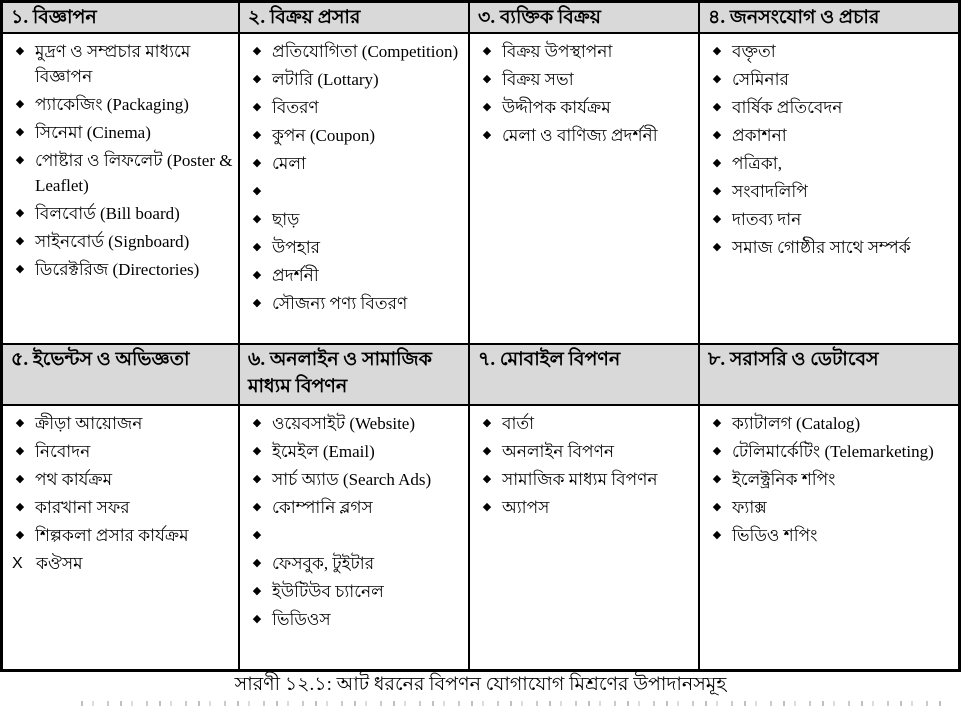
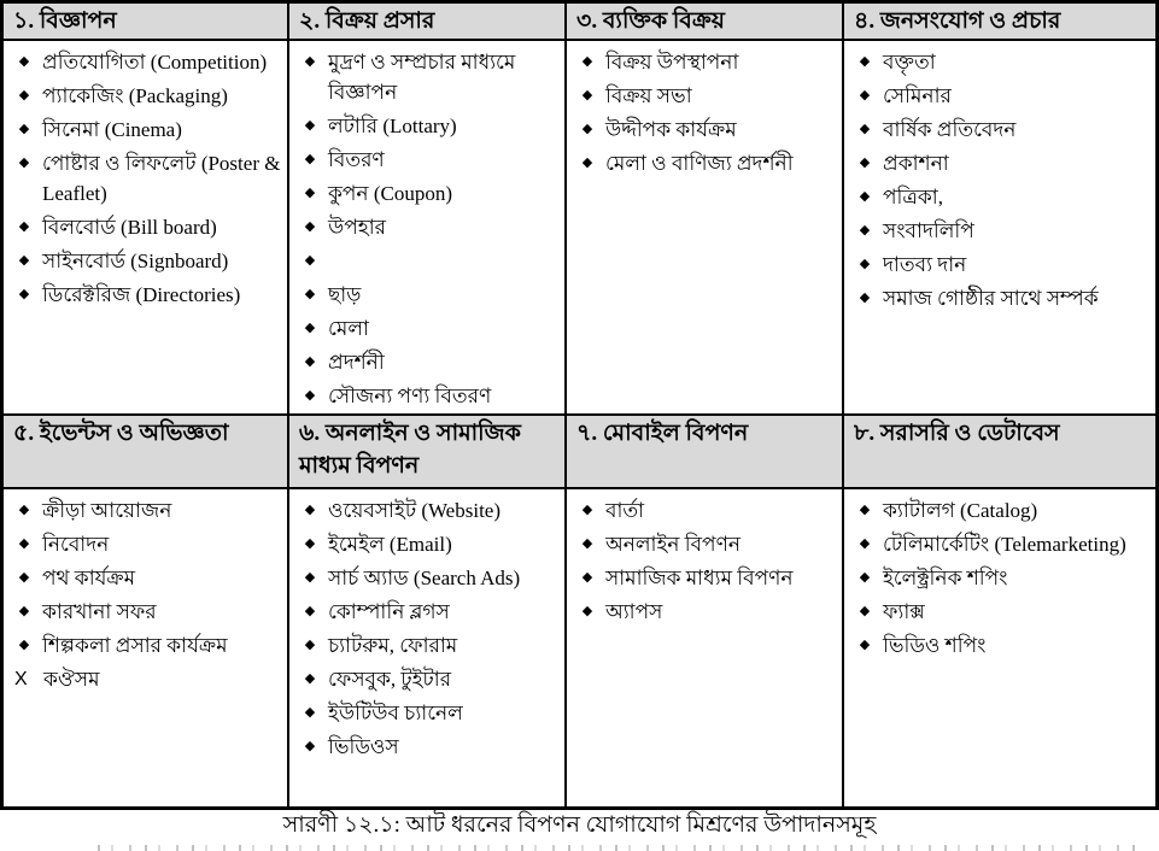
  ১. বিজ্ঞাপন
  ২. বিক্রয় প্রসার
  ৩. ব্যক্তিক বিক্রয়
  ৪. জনসংযোগ ও প্রচার
  ◆
- মুদ্রণ ও সম্প্রচার মাধ্যমে বিজ্ঞাপন
+ প্রতিযোগিতা (Competition)
  ◆
  প্যাকেজিং (Packaging)
  ◆
  সিনেমা (Cinema)
  ◆
  পোষ্টার ও লিফলেট (Poster & Leaflet)
  ◆
  বিলবোর্ড (Bill board)
  ◆
  সাইনবোর্ড (Signboard)
  ◆
  ডিরেক্টরিজ (Directories)
  ◆
- প্রতিযোগিতা (Competition)
+ মুদ্রণ ও সম্প্রচার মাধ্যমে বিজ্ঞাপন
  ◆
  লটারি (Lottary)
  ◆
  বিতরণ
  ◆
  কুপন (Coupon)
  ◆
- মেলা
+ উপহার
  ◆
  ◆
  ছাড়
  ◆
- উপহার
+ মেলা
  ◆
  প্রদর্শনী
  ◆
  সৌজন্য পণ্য বিতরণ
  ◆
  বিক্রয় উপস্থাপনা
  ◆
  বিক্রয় সভা
  ◆
  উদ্দীপক কার্যক্রম
  ◆
  মেলা ও বাণিজ্য প্রদর্শনী
  ◆
  বক্তৃতা
  ◆
  সেমিনার
  ◆
  বার্ষিক প্রতিবেদন
  ◆
  প্রকাশনা
  ◆
  পত্রিকা,
  ◆
  সংবাদলিপি
  ◆
  দাতব্য দান
  ◆
  সমাজ গোষ্ঠীর সাথে সম্পর্ক
  ৫. ইভেন্টস ও অভিজ্ঞতা
  ৬. অনলাইন ও সামাজিক মাধ্যম বিপণন
  ৭. মোবাইল বিপণন
  ৮. সরাসরি ও ডেটাবেস
  ◆
  ক্রীড়া আয়োজন
  ◆
  নিবোদন
  ◆
  পথ কার্যক্রম
  ◆
  কারখানা সফর
  ◆
  শিল্পকলা প্রসার কার্যক্রম
  X
  কঔসম
  ◆
  ওয়েবসাইট (Website)
  ◆
  ইমেইল (Email)
  ◆
  সার্চ অ্যাড (Search Ads)
  ◆
  কোম্পানি ব্লগস
  ◆
+ চ্যাটরুম, ফোরাম
  ◆
  ফেসবুক, টুইটার
  ◆
  ইউটিউব চ্যানেল
  ◆
  ভিডিওস
  ◆
  বার্তা
  ◆
  অনলাইন বিপণন
  ◆
  সামাজিক মাধ্যম বিপণন
  ◆
  অ্যাপস
  ◆
  ক্যাটালগ (Catalog)
  ◆
  টেলিমার্কেটিং (Telemarketing)
  ◆
  ইলেক্ট্রনিক শপিং
  ◆
  ফ্যাক্স
  ◆
  ভিডিও শপিং
  সারণী ১২.১: আট ধরনের বিপণন যোগাযোগ মিশ্রণের উপাদানসমূহ
